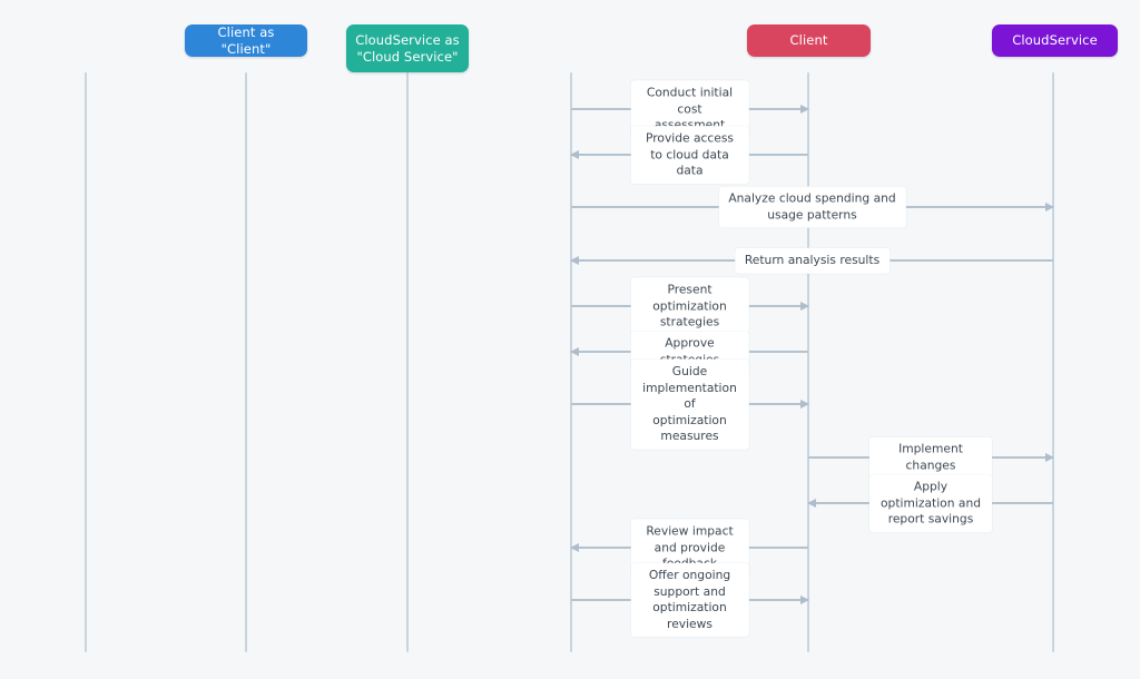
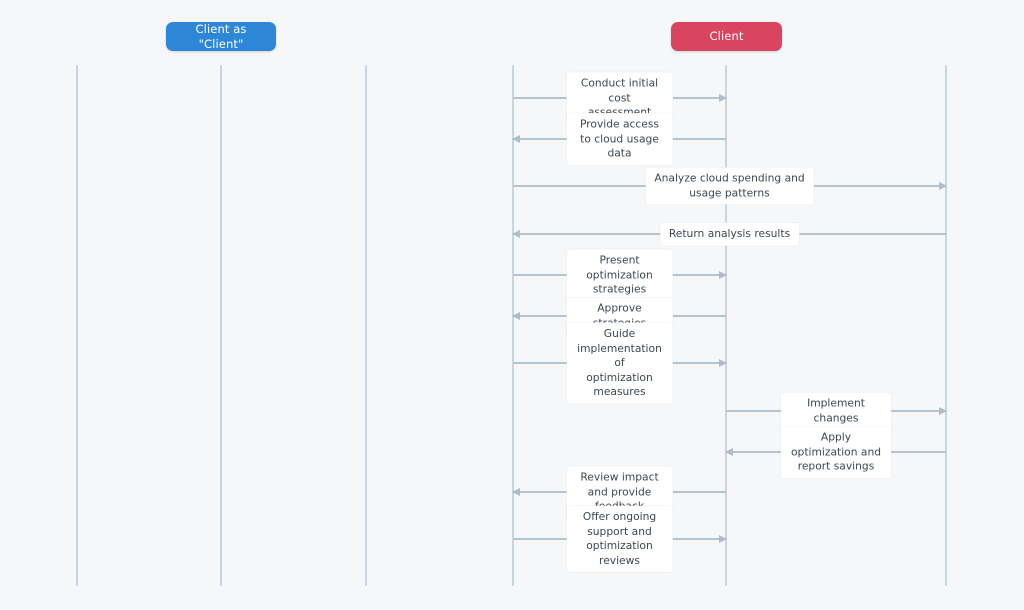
  Client as "Client"
- CloudService as
- "Cloud Service"
  Client
- CloudService
  Conduct initial cost assessment
- Provide access to cloud data data
+ Provide access to cloud usage data
  Analyze cloud spending and
  usage patterns
  Return analysis results
  Present optimization strategies
  Guide implementation of
  optimization measures
  Implement changes
  Apply optimization and report savings
  Review impact and provide
  Offer ongoing support and
  optimization reviews
